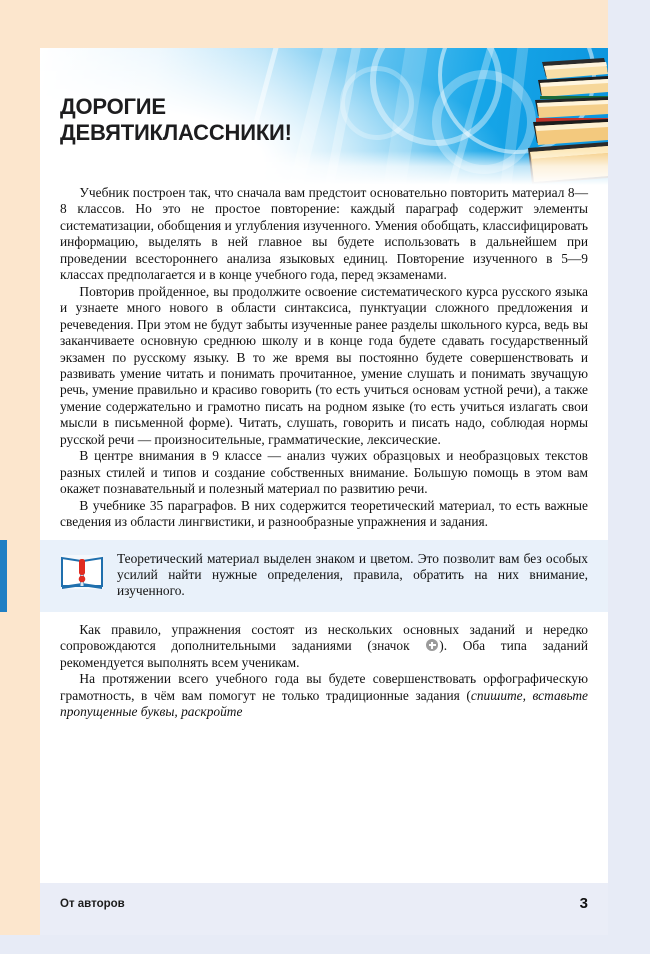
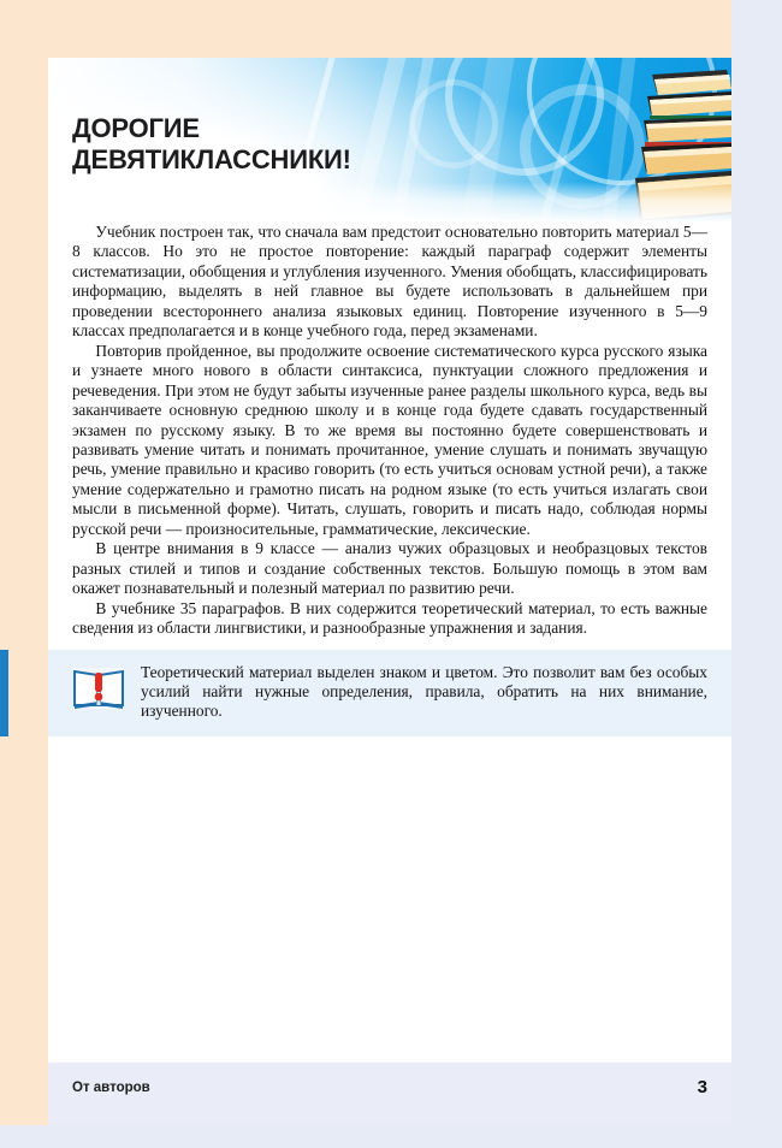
  ДОРОГИЕ
  ДЕВЯТИКЛАССНИКИ!
- Учебник построен так, что сначала вам предстоит основательно повторить материал 8—8 классов. Но это не простое повторение: каждый параграф содержит элементы систематизации, обобщения и углубления изученного. Умения обобщать, классифицировать информацию, выделять в ней главное вы будете использовать в дальнейшем при проведении всестороннего анализа языковых единиц. Повторение изученного в 5—9 классах предполагается и в конце учебного года, перед экзаменами.
+ Учебник построен так, что сначала вам предстоит основательно повторить материал 5—8 классов. Но это не простое повторение: каждый параграф содержит элементы систематизации, обобщения и углубления изученного. Умения обобщать, классифицировать информацию, выделять в ней главное вы будете использовать в дальнейшем при проведении всестороннего анализа языковых единиц. Повторение изученного в 5—9 классах предполагается и в конце учебного года, перед экзаменами.
  Повторив пройденное, вы продолжите освоение систематического курса русского языка и узнаете много нового в области синтаксиса, пунктуации сложного предложения и речеведения. При этом не будут забыты изученные ранее разделы школьного курса, ведь вы заканчиваете основную среднюю школу и в конце года будете сдавать государственный экзамен по русскому языку. В то же время вы постоянно будете совершенствовать и развивать умение читать и понимать прочитанное, умение слушать и понимать звучащую речь, умение правильно и красиво говорить (то есть учиться основам устной речи), а также умение содержательно и грамотно писать на родном языке (то есть учиться излагать свои мысли в письменной форме). Читать, слушать, говорить и писать надо, соблюдая нормы русской речи — произносительные, грамматические, лексические.
- В центре внимания в 9 классе — анализ чужих образцовых и необразцовых текстов разных стилей и типов и создание собственных внимание. Большую помощь в этом вам окажет познавательный и полезный материал по развитию речи.
+ В центре внимания в 9 классе — анализ чужих образцовых и необразцовых текстов разных стилей и типов и создание собственных текстов. Большую помощь в этом вам окажет познавательный и полезный материал по развитию речи.
  В учебнике 35 параграфов. В них содержится теоретический материал, то есть важные сведения из области лингвистики, и разнообразные упражнения и задания.
  Теоретический материал выделен знаком и цветом. Это позволит вам без особых усилий найти нужные определения, правила, обратить на них внимание, изученного.
- Как правило, упражнения состоят из нескольких основных заданий и нередко сопровождаются дополнительными заданиями (значок ). Оба типа заданий рекомендуется выполнять всем ученикам.
- На протяжении всего учебного года вы будете совершенствовать орфографическую грамотность, в чём вам помогут не только традиционные задания (спишите, вставьте пропущенные буквы, раскройте
  От авторов
  3
